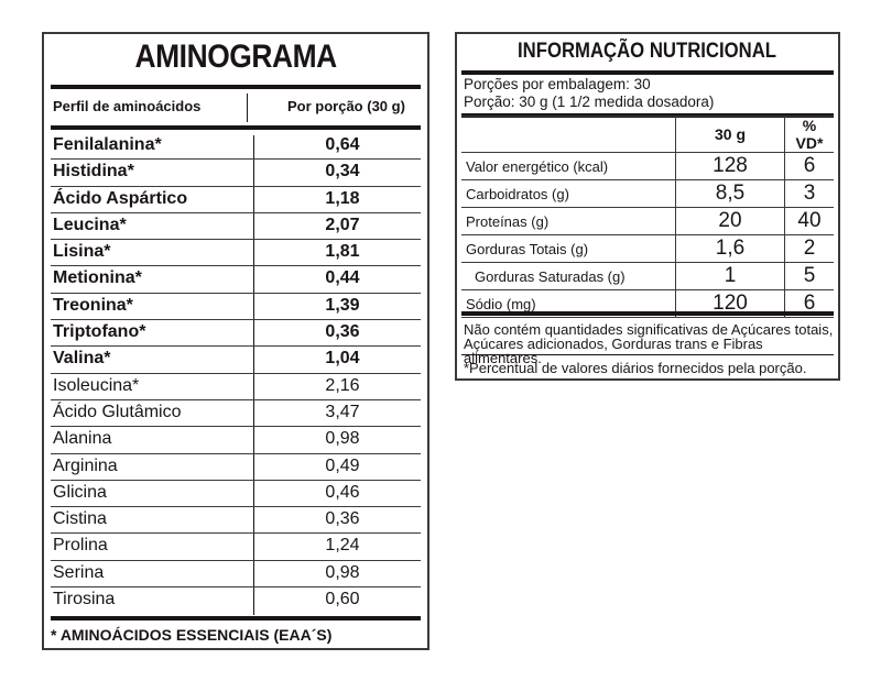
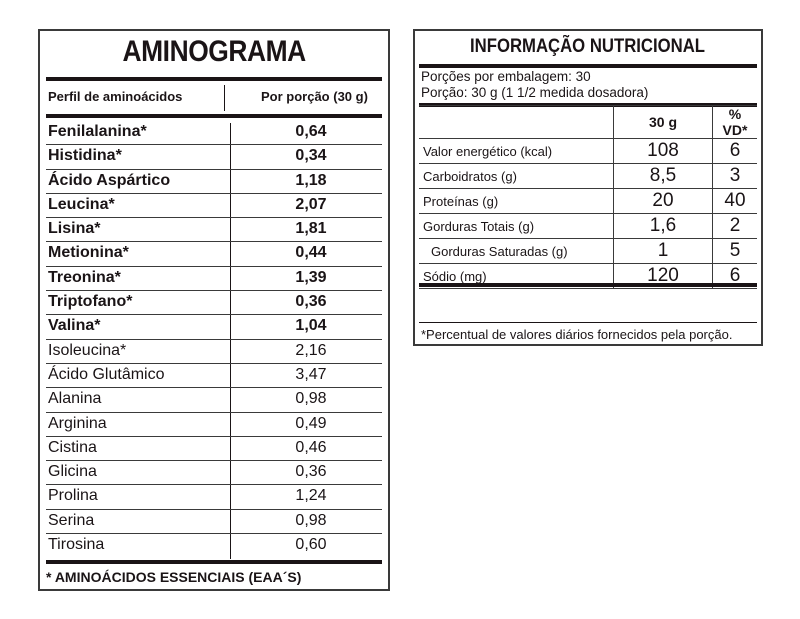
  AMINOGRAMA
  Perfil de aminoácidos
  Por porção (30 g)
  Fenilalanina*
  0,64
  Histidina*
  0,34
  Ácido Aspártico
  1,18
  Leucina*
  2,07
  Lisina*
  1,81
  Metionina*
  0,44
  Treonina*
  1,39
  Triptofano*
  0,36
  Valina*
  1,04
  Isoleucina*
  2,16
  Ácido Glutâmico
  3,47
  Alanina
  0,98
  Arginina
  0,49
- Glicina
+ Cistina
  0,46
- Cistina
+ Glicina
  0,36
  Prolina
  1,24
  Serina
  0,98
  Tirosina
  0,60
  * AMINOÁCIDOS ESSENCIAIS (EAA´S)
  INFORMAÇÃO NUTRICIONAL
  Porções por embalagem: 30
  Porção: 30 g (1 1/2 medida dosadora)
  	30 g	% VD*
- Valor energético (kcal)	128	6
+ Valor energético (kcal)	108	6
  Carboidratos (g)	8,5	3
  Proteínas (g)	20	40
  Gorduras Totais (g)	1,6	2
  Gorduras Saturadas (g)	1	5
  Sódio (mg)	120	6
- Não contém quantidades significativas de Açúcares totais, Açúcares adicionados, Gorduras trans e Fibras alimentares.
  *Percentual de valores diários fornecidos pela porção.
